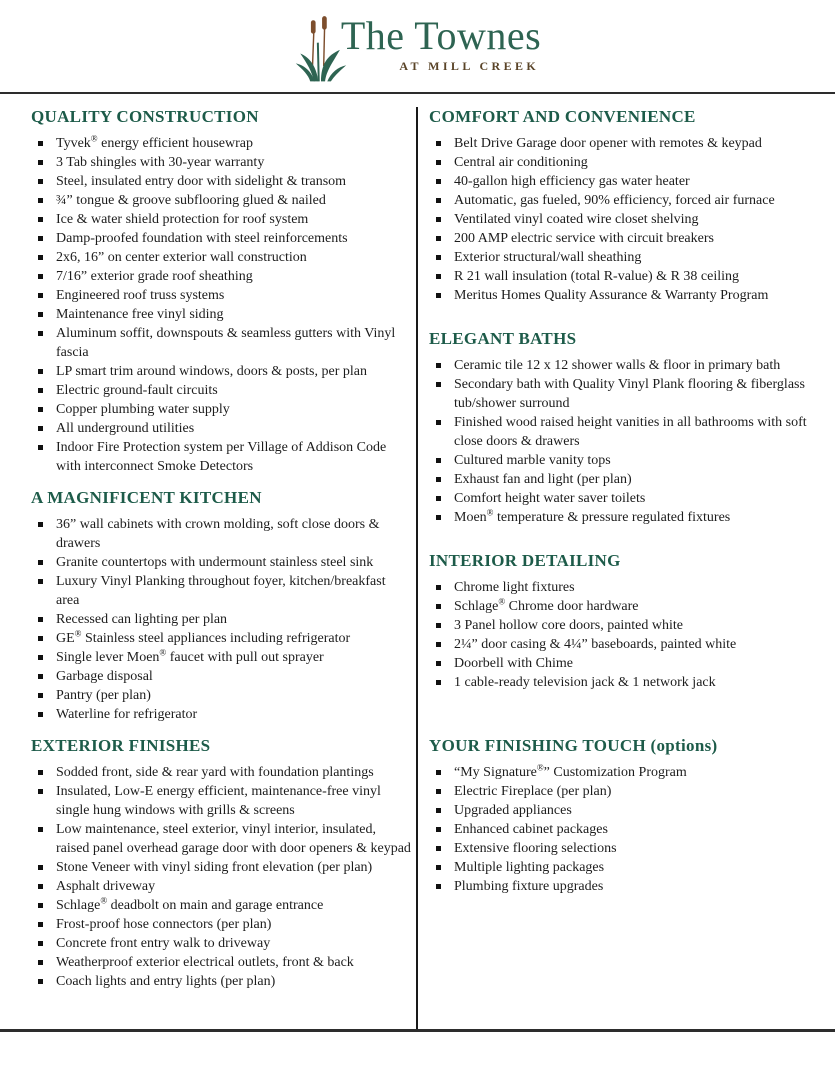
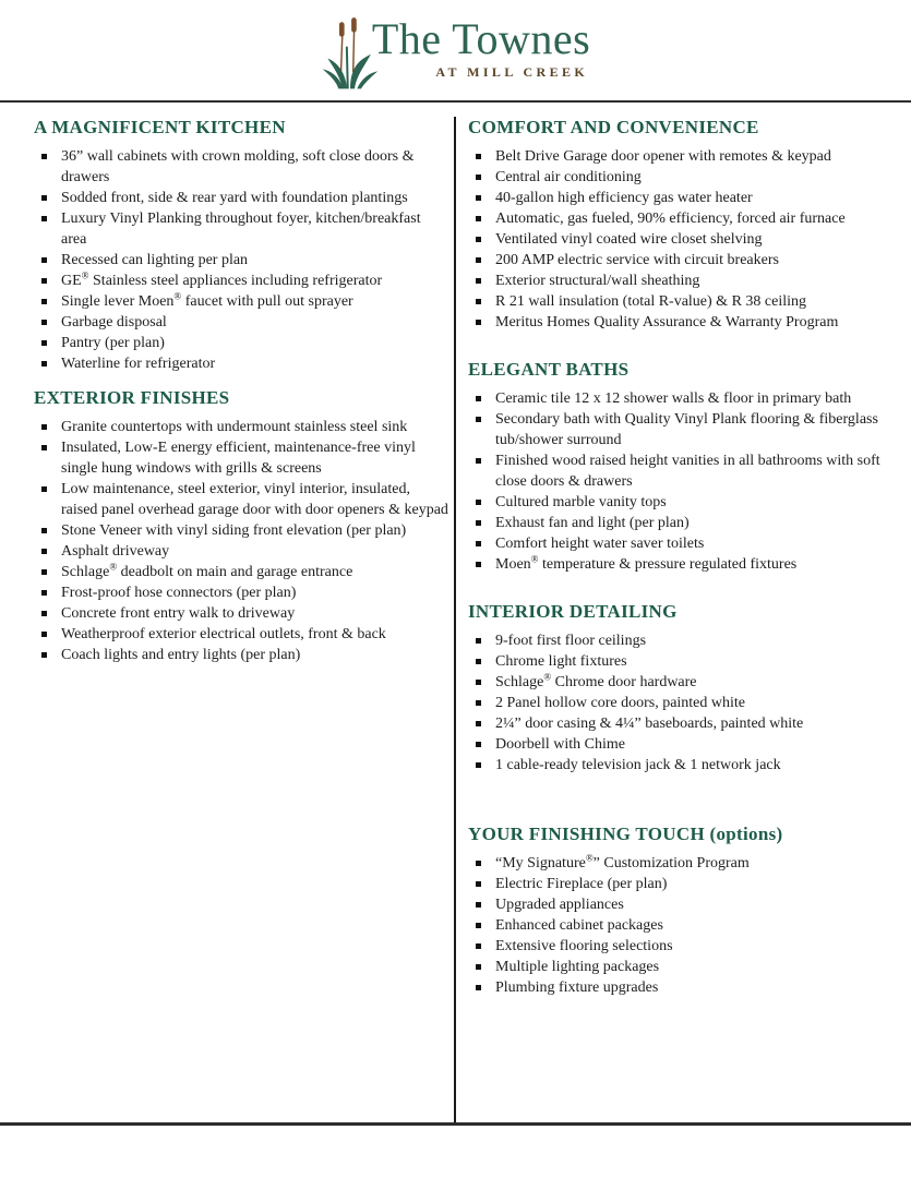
  The Townes
  AT MILL CREEK
- QUALITY CONSTRUCTION
- Tyvek® energy efficient housewrap
- 3 Tab shingles with 30-year warranty
- Steel, insulated entry door with sidelight & transom
- ¾” tongue & groove subflooring glued & nailed
- Ice & water shield protection for roof system
- Damp-proofed foundation with steel reinforcements
- 2x6, 16” on center exterior wall construction
- 7/16” exterior grade roof sheathing
- Engineered roof truss systems
- Maintenance free vinyl siding
- Aluminum soffit, downspouts & seamless gutters with Vinyl fascia
- LP smart trim around windows, doors & posts, per plan
- Electric ground-fault circuits
- Copper plumbing water supply
- All underground utilities
- Indoor Fire Protection system per Village of Addison Code with interconnect Smoke Detectors
  A MAGNIFICENT KITCHEN
  36” wall cabinets with crown molding, soft close doors & drawers
- Granite countertops with undermount stainless steel sink
+ Sodded front, side & rear yard with foundation plantings
  Luxury Vinyl Planking throughout foyer, kitchen/breakfast area
  Recessed can lighting per plan
  GE® Stainless steel appliances including refrigerator
  Single lever Moen® faucet with pull out sprayer
  Garbage disposal
  Pantry (per plan)
  Waterline for refrigerator
  EXTERIOR FINISHES
- Sodded front, side & rear yard with foundation plantings
+ Granite countertops with undermount stainless steel sink
  Insulated, Low-E energy efficient, maintenance-free vinyl single hung windows with grills & screens
  Low maintenance, steel exterior, vinyl interior, insulated, raised panel overhead garage door with door openers & keypad
  Stone Veneer with vinyl siding front elevation (per plan)
  Asphalt driveway
  Schlage® deadbolt on main and garage entrance
  Frost-proof hose connectors (per plan)
  Concrete front entry walk to driveway
  Weatherproof exterior electrical outlets, front & back
  Coach lights and entry lights (per plan)
  COMFORT AND CONVENIENCE
  Belt Drive Garage door opener with remotes & keypad
  Central air conditioning
  40-gallon high efficiency gas water heater
  Automatic, gas fueled, 90% efficiency, forced air furnace
  Ventilated vinyl coated wire closet shelving
  200 AMP electric service with circuit breakers
  Exterior structural/wall sheathing
  R 21 wall insulation (total R-value) & R 38 ceiling
  Meritus Homes Quality Assurance & Warranty Program
  ELEGANT BATHS
  Ceramic tile 12 x 12 shower walls & floor in primary bath
  Secondary bath with Quality Vinyl Plank flooring & fiberglass tub/shower surround
  Finished wood raised height vanities in all bathrooms with soft close doors & drawers
  Cultured marble vanity tops
  Exhaust fan and light (per plan)
  Comfort height water saver toilets
  Moen® temperature & pressure regulated fixtures
  INTERIOR DETAILING
+ 9-foot first floor ceilings
  Chrome light fixtures
  Schlage® Chrome door hardware
- 3 Panel hollow core doors, painted white
+ 2 Panel hollow core doors, painted white
  2¼” door casing & 4¼” baseboards, painted white
  Doorbell with Chime
  1 cable-ready television jack & 1 network jack
  YOUR FINISHING TOUCH (options)
  “My Signature®” Customization Program
  Electric Fireplace (per plan)
  Upgraded appliances
  Enhanced cabinet packages
  Extensive flooring selections
  Multiple lighting packages
  Plumbing fixture upgrades
